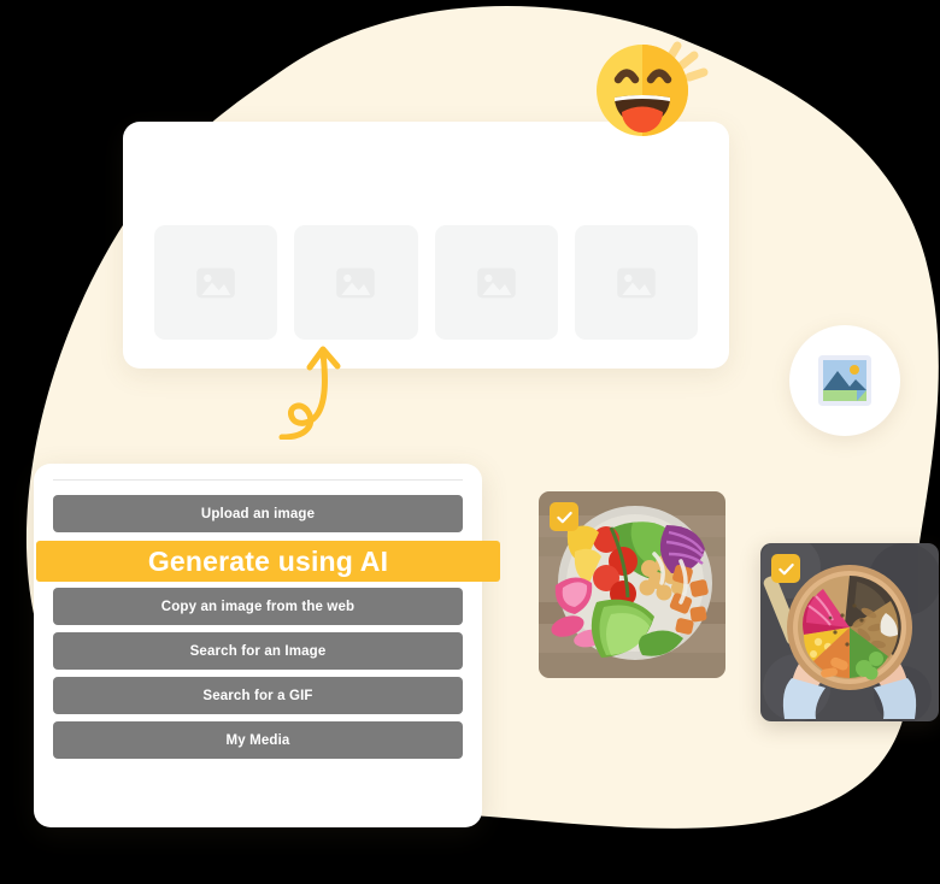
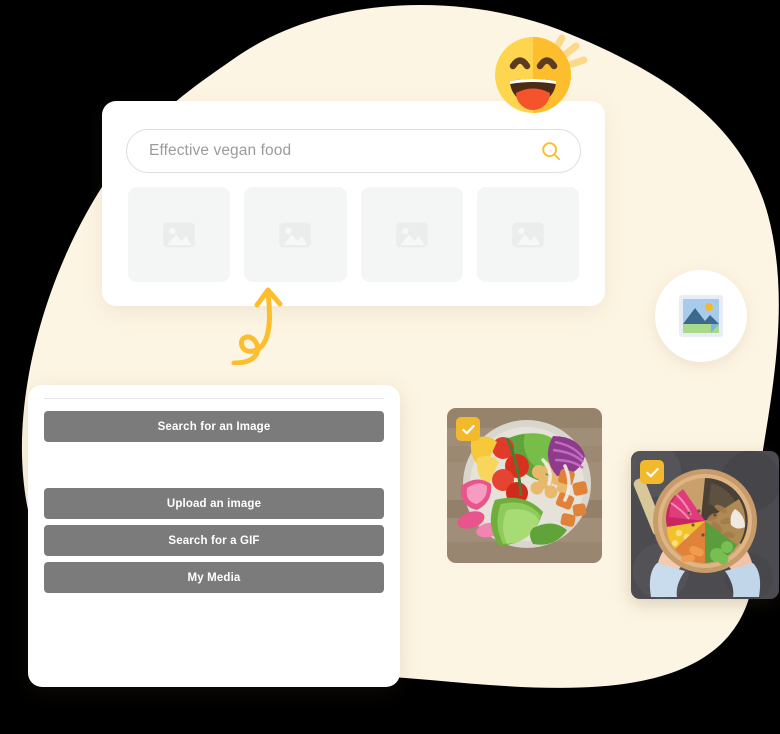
+ Effective vegan food
- Upload an image
+ Search for an Image
- Generate using AI
- Copy an image from the web
- Search for an Image
+ Upload an image
  Search for a GIF
  My Media
